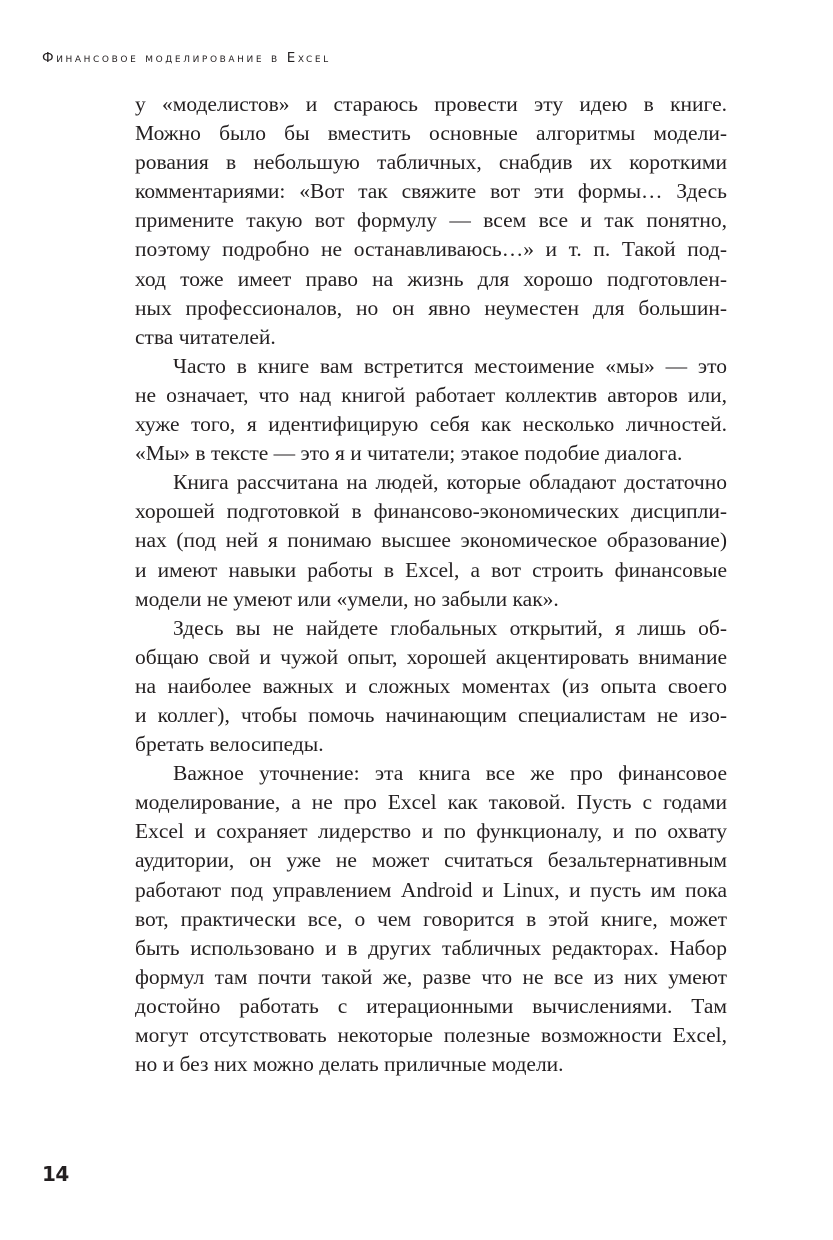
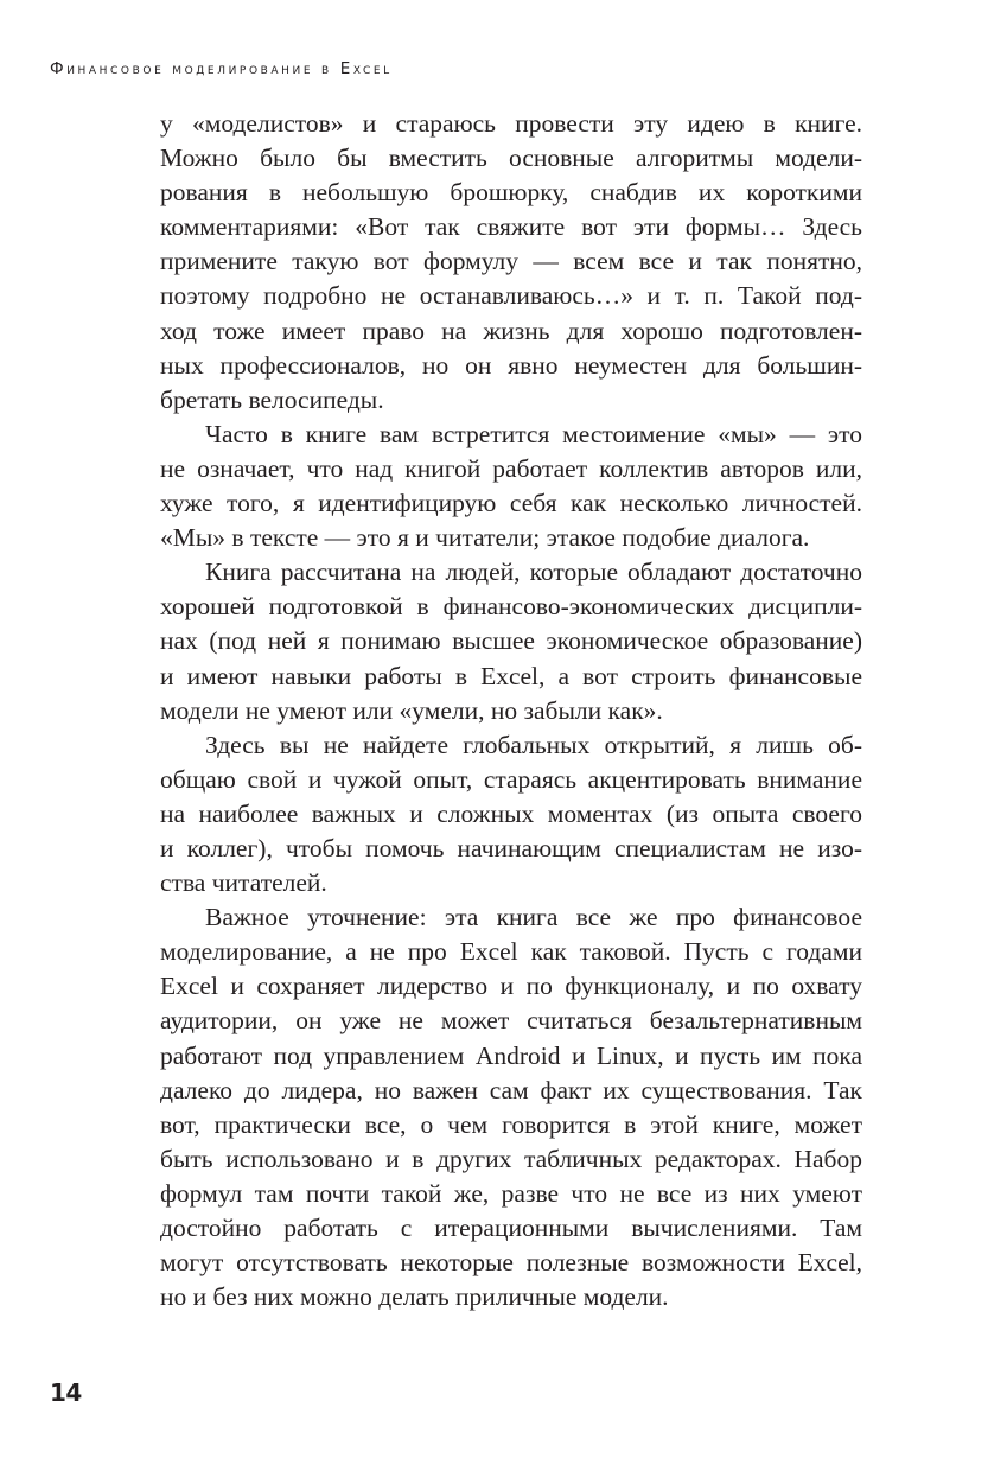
  Финансовое моделирование в Excel
  у «моделистов» и стараюсь провести эту идею в книге.
  Можно было бы вместить основные алгоритмы модели-
- рования в небольшую табличных, снабдив их короткими
+ рования в небольшую брошюрку, снабдив их короткими
  комментариями: «Вот так свяжите вот эти формы… Здесь
  примените такую вот формулу — всем все и так понятно,
  поэтому подробно не останавливаюсь…» и т. п. Такой под-
  ход тоже имеет право на жизнь для хорошо подготовлен-
  ных профессионалов, но он явно неуместен для большин-
- ства читателей.
+ бретать велосипеды.
  Часто в книге вам встретится местоимение «мы» — это
  не означает, что над книгой работает коллектив авторов или,
  хуже того, я идентифицирую себя как несколько личностей.
  «Мы» в тексте — это я и читатели; этакое подобие диалога.
  Книга рассчитана на людей, которые обладают достаточно
  хорошей подготовкой в финансово-экономических дисципли-
  нах (под ней я понимаю высшее экономическое образование)
  и имеют навыки работы в Excel, а вот строить финансовые
  модели не умеют или «умели, но забыли как».
  Здесь вы не найдете глобальных открытий, я лишь об-
- общаю свой и чужой опыт, хорошей акцентировать внимание
+ общаю свой и чужой опыт, стараясь акцентировать внимание
  на наиболее важных и сложных моментах (из опыта своего
  и коллег), чтобы помочь начинающим специалистам не изо-
- бретать велосипеды.
+ ства читателей.
  Важное уточнение: эта книга все же про финансовое
  моделирование, а не про Excel как таковой. Пусть с годами
  Excel и сохраняет лидерство и по функционалу, и по охвату
  аудитории, он уже не может считаться безальтернативным
  работают под управлением Android и Linux, и пусть им пока
+ далеко до лидера, но важен сам факт их существования. Так
  вот, практически все, о чем говорится в этой книге, может
  быть использовано и в других табличных редакторах. Набор
  формул там почти такой же, разве что не все из них умеют
  достойно работать с итерационными вычислениями. Там
  могут отсутствовать некоторые полезные возможности Excel,
  но и без них можно делать приличные модели.
  14
